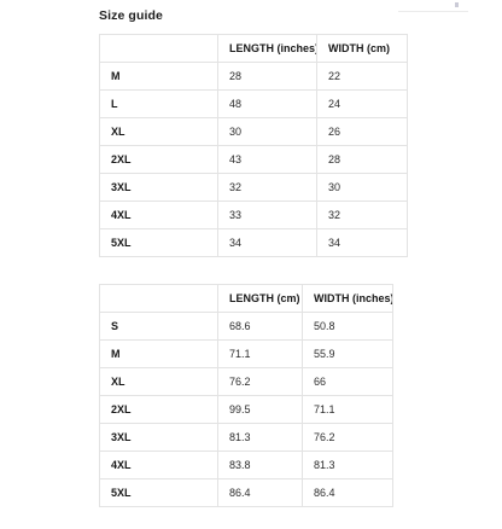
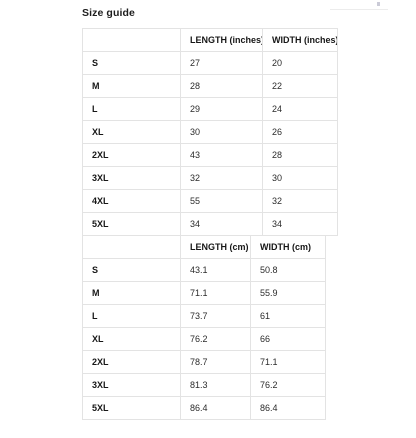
  Size guide
- 	LENGTH (inches	WIDTH (cm)
+ 	LENGTH (inches	WIDTH (inches)
+ S	27	20
  M	28	22
- L	48	24
+ L	29	24
  XL	30	26
  2XL	43	28
  3XL	32	30
- 4XL	33	32
+ 4XL	55	32
  5XL	34	34
- 	LENGTH (cm)	WIDTH (inches)
+ 	LENGTH (cm)	WIDTH (cm)
- S	68.6	50.8
+ S	43.1	50.8
  M	71.1	55.9
+ L	73.7	61
  XL	76.2	66
- 2XL	99.5	71.1
+ 2XL	78.7	71.1
  3XL	81.3	76.2
- 4XL	83.8	81.3
  5XL	86.4	86.4
